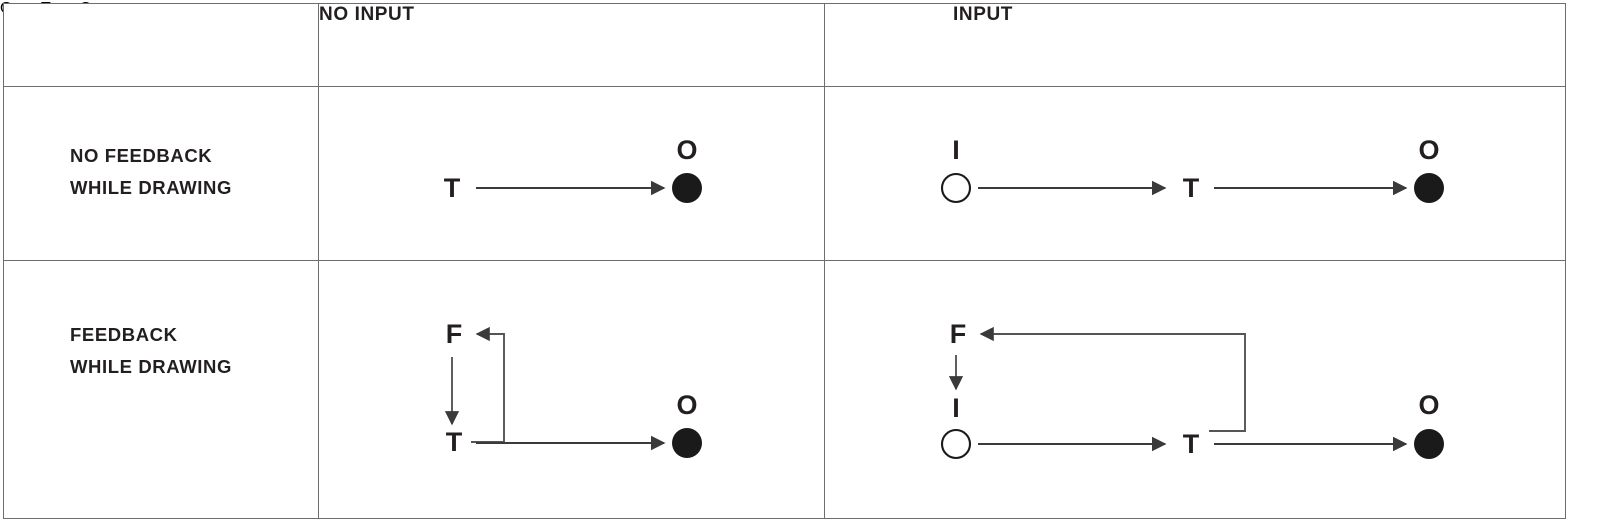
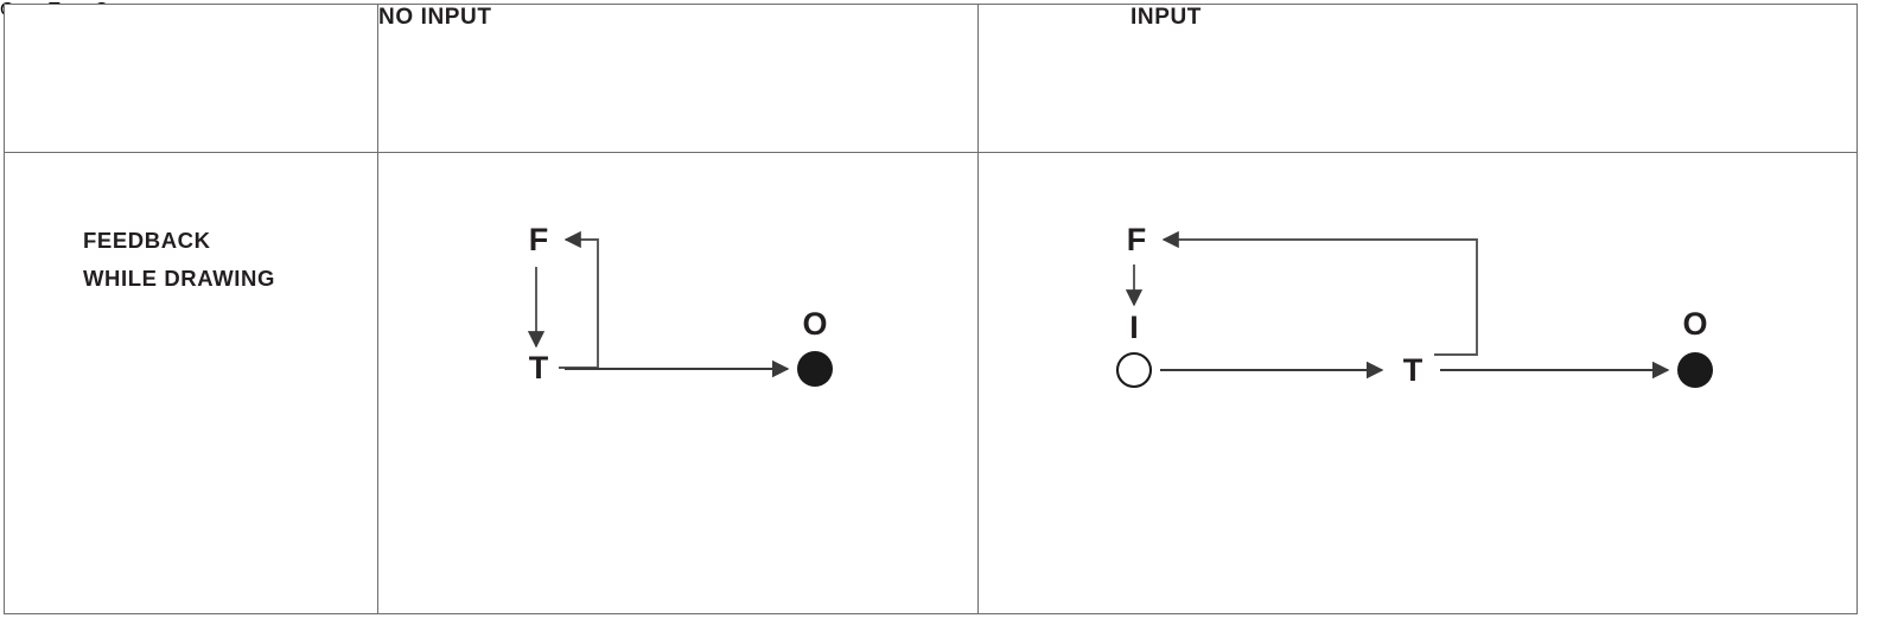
  O --> T --> O -->
  	NO INPUT	INPUT
- NO FEEDBACK WHILE DRAWING	T O	I T O
  FEEDBACK WHILE DRAWING	F T O	F I T O
